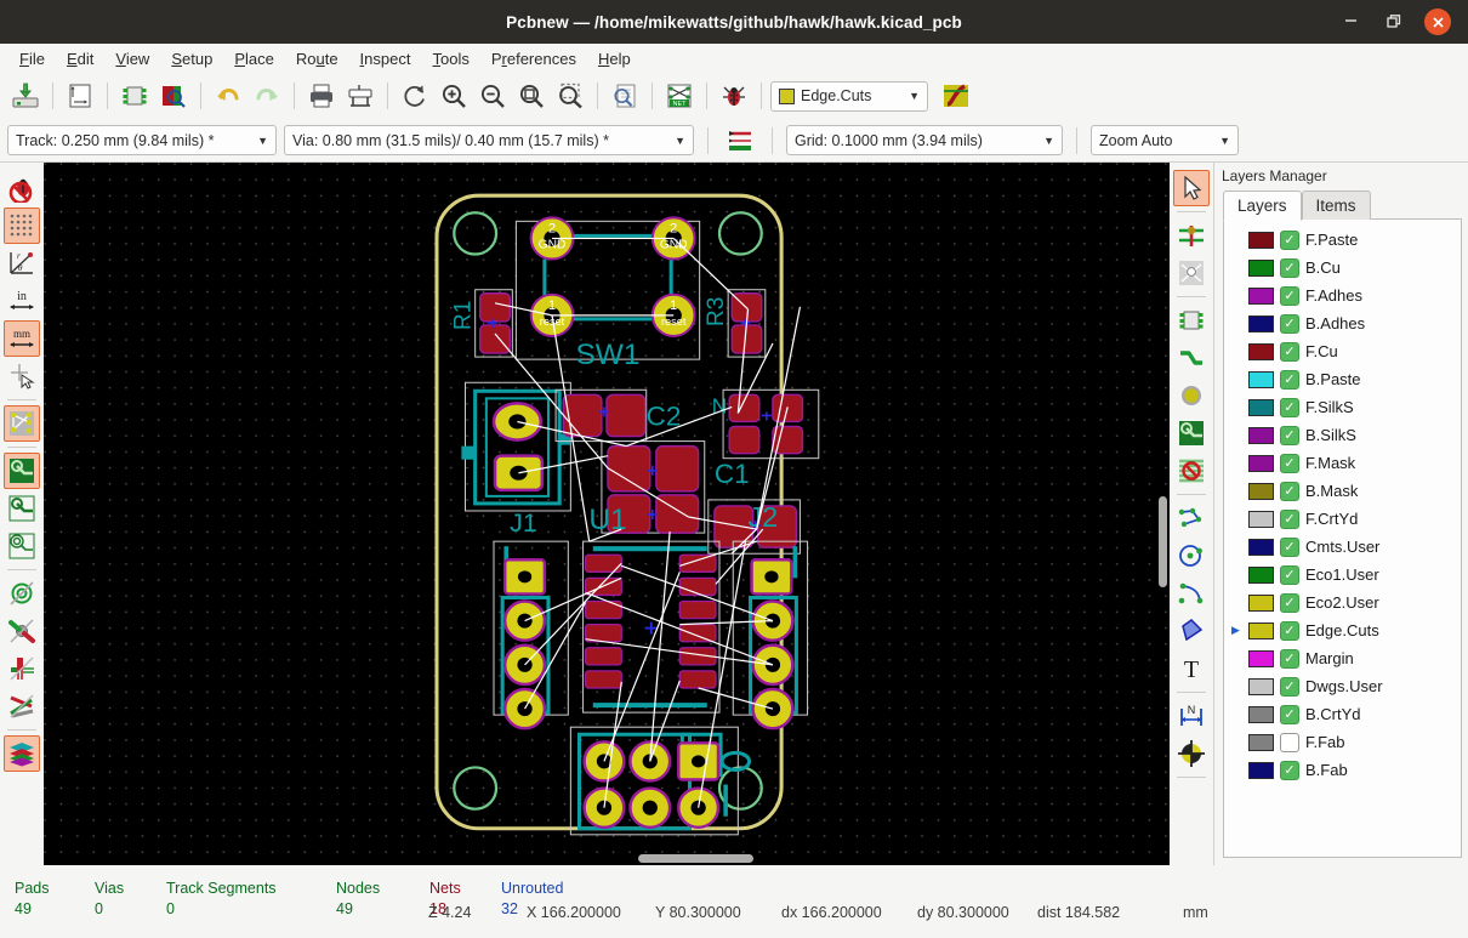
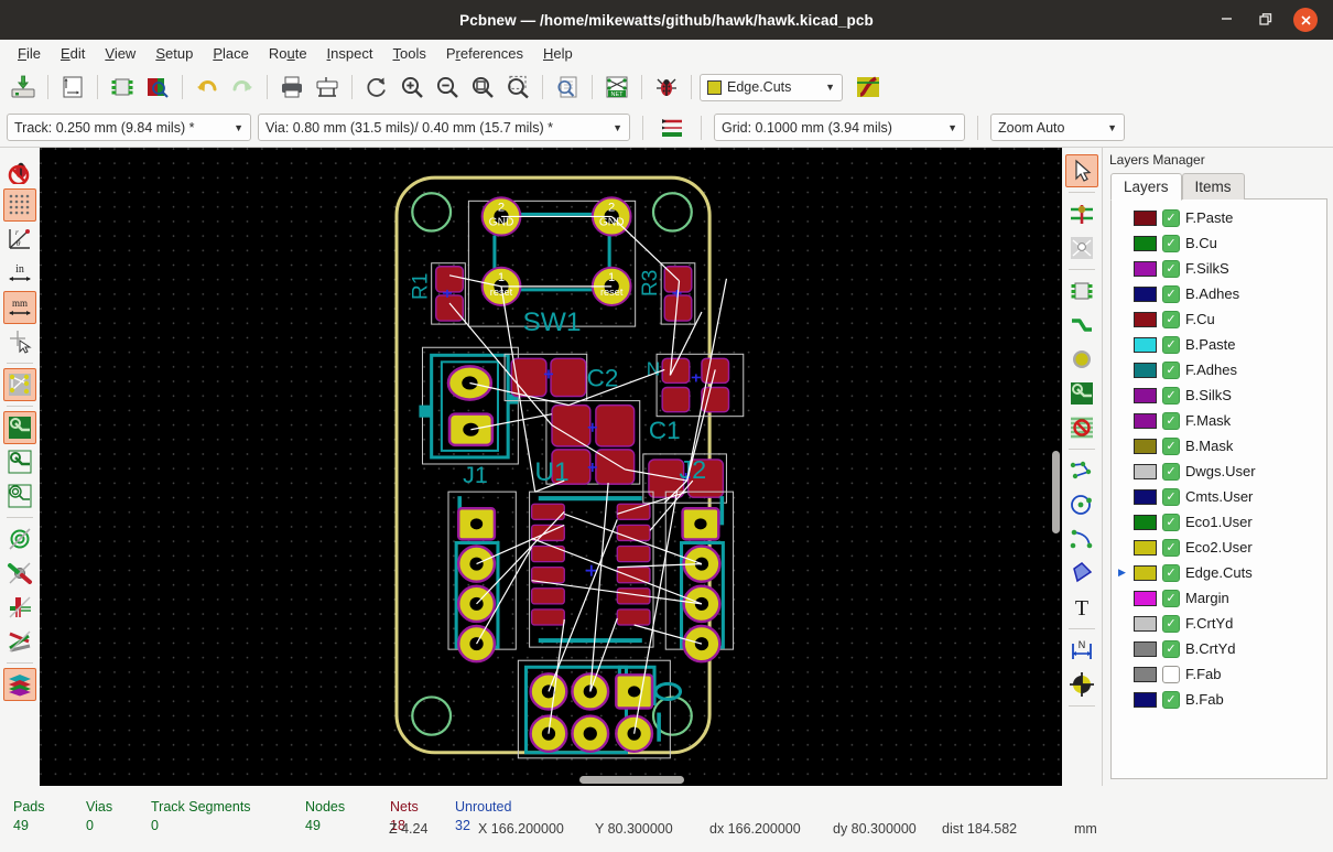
  Pcbnew — /home/mikewatts/github/hawk/hawk.kicad_pcb
  File
  Edit
  View
  Setup
  Place
  Route
  Inspect
  Tools
  Preferences
  Help
  Edge.Cuts
  ▼
  Track: 0.250 mm (9.84 mils) *
  ▼
  Via: 0.80 mm (31.5 mils)/ 0.40 mm (15.7 mils) *
  ▼
  Grid: 0.1000 mm (3.94 mils)
  ▼
  Zoom Auto
  ▼
  r
  θ
  in
  mm
  2
  GND
  2
  GND
  1
  reet
  1
  reset
  SW1
  J1
  C2
  N
  C1
  U1
  J2
  T
  N
  Layers Manager
  Layers
  Items
  ✓
  F.Paste
  ✓
  B.Cu
  ✓
- F.Adhes
+ F.SilkS
  ✓
  B.Adhes
  ✓
  F.Cu
  ✓
  B.Paste
  ✓
- F.SilkS
+ F.Adhes
  ✓
  B.SilkS
  ✓
  F.Mask
  ✓
  B.Mask
  ✓
- F.CrtYd
+ Dwgs.User
  ✓
  Cmts.User
  ✓
  Eco1.User
  ✓
  Eco2.User
  ▶
  ✓
  Edge.Cuts
  ✓
  Margin
  ✓
- Dwgs.User
+ F.CrtYd
  ✓
  B.CrtYd
  F.Fab
  ✓
  B.Fab
  Pads
  49
  Vias
  0
  Track Segments
  0
  Nodes
  49
  Nets
  18
  Unrouted
  32
  Z 4.24
  X 166.200000
  Y 80.300000
  dx 166.200000
  dy 80.300000
  dist 184.582
  mm
